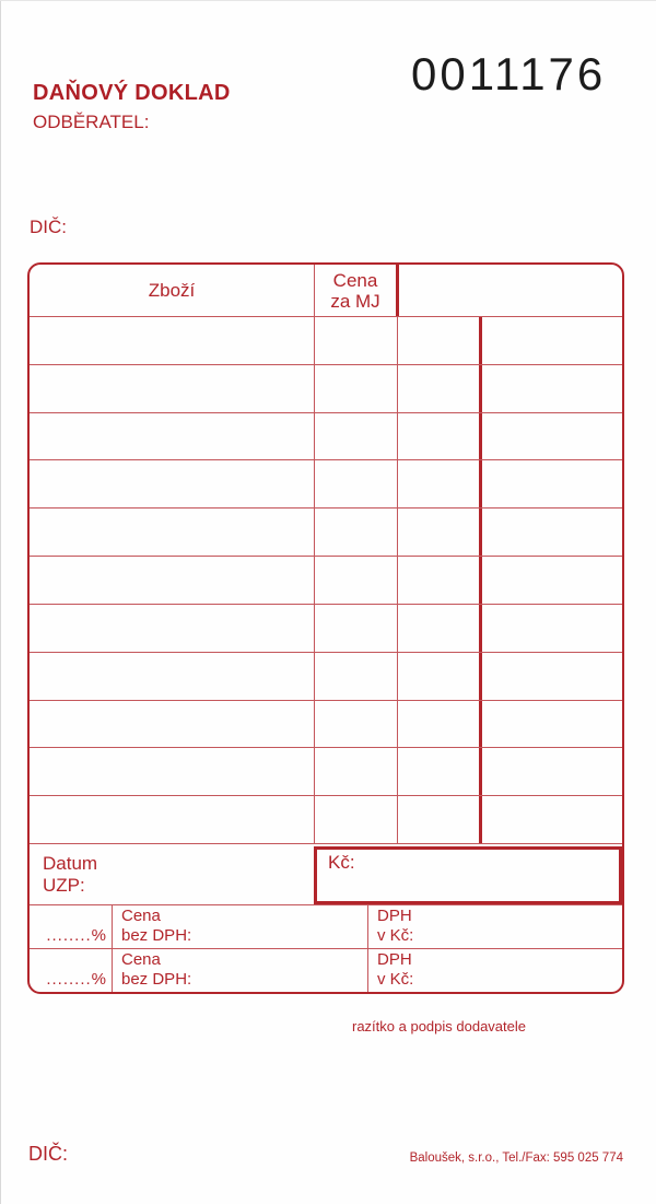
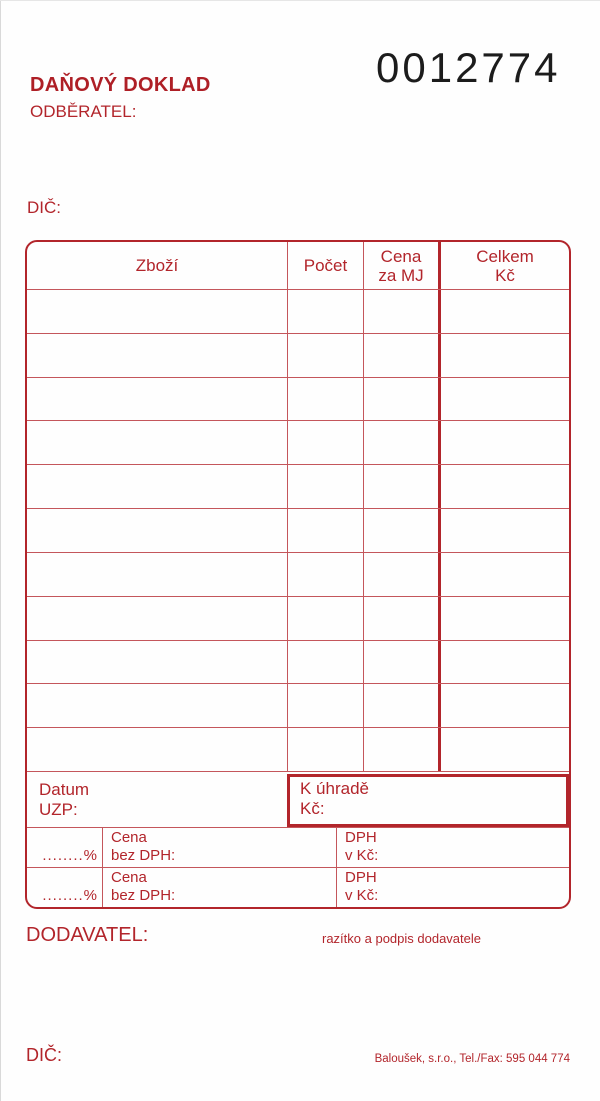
  DAŇOVÝ DOKLAD
  ODBĚRATEL:
- 0011176
+ 0012774
  DIČ:
  Zboží
+ Počet
  Cena
  za MJ
+ Celkem
+ Kč
  Datum
  UZP:
+ K úhradě
  Kč:
  ........%
  Cena
  bez DPH:
  DPH
  v Kč:
  ........%
  Cena
  bez DPH:
  DPH
  v Kč:
+ DODAVATEL:
  razítko a podpis dodavatele
  DIČ:
- Baloušek, s.r.o., Tel./Fax: 595 025 774
+ Baloušek, s.r.o., Tel./Fax: 595 044 774
